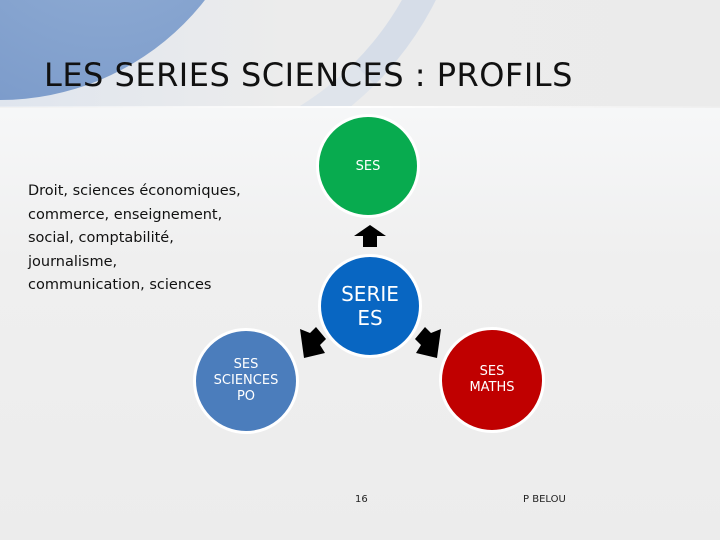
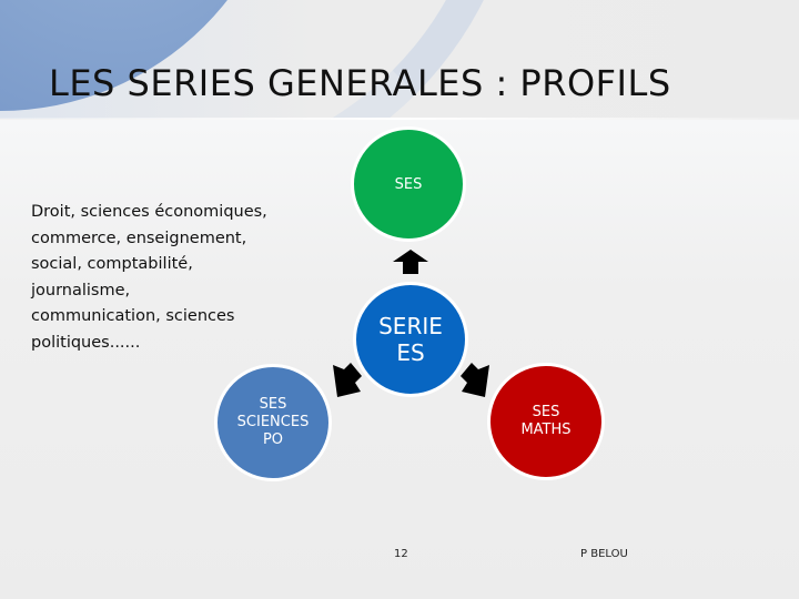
- LES SERIES SCIENCES : PROFILS
+ LES SERIES GENERALES : PROFILS
  Droit, sciences économiques,
  commerce, enseignement,
  social, comptabilité,
  journalisme,
  communication, sciences
+ politiques......
  SES
  SERIE
  ES
  SES
  SCIENCES
  PO
  SES
  MATHS
- 16
+ 12
  P BELOU
